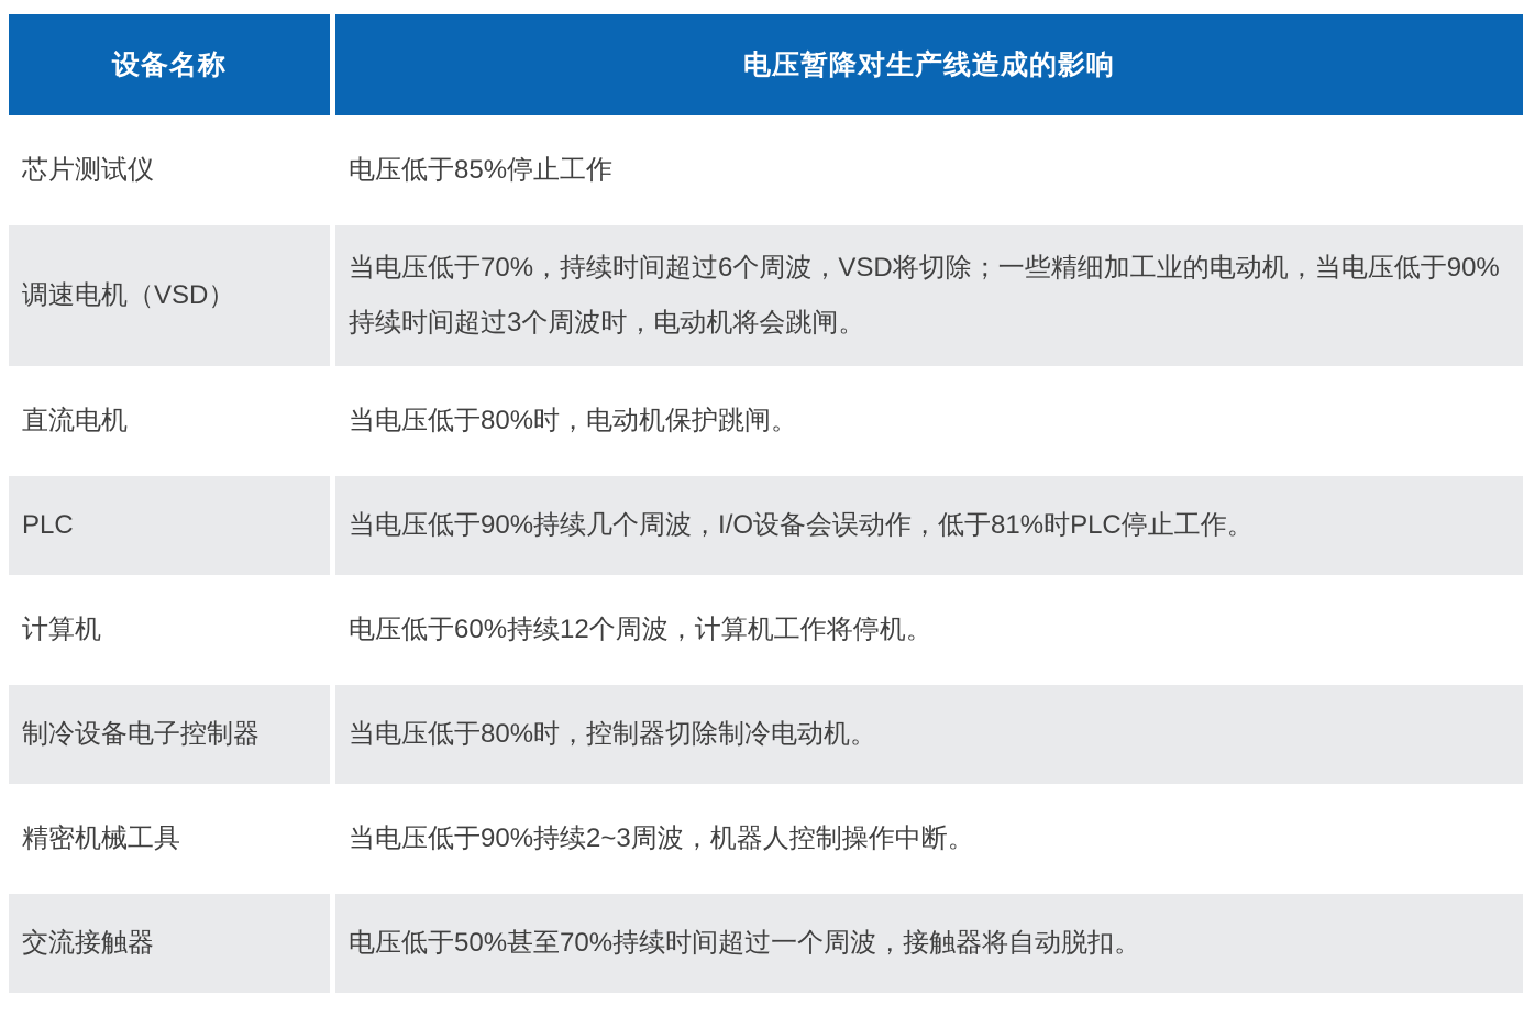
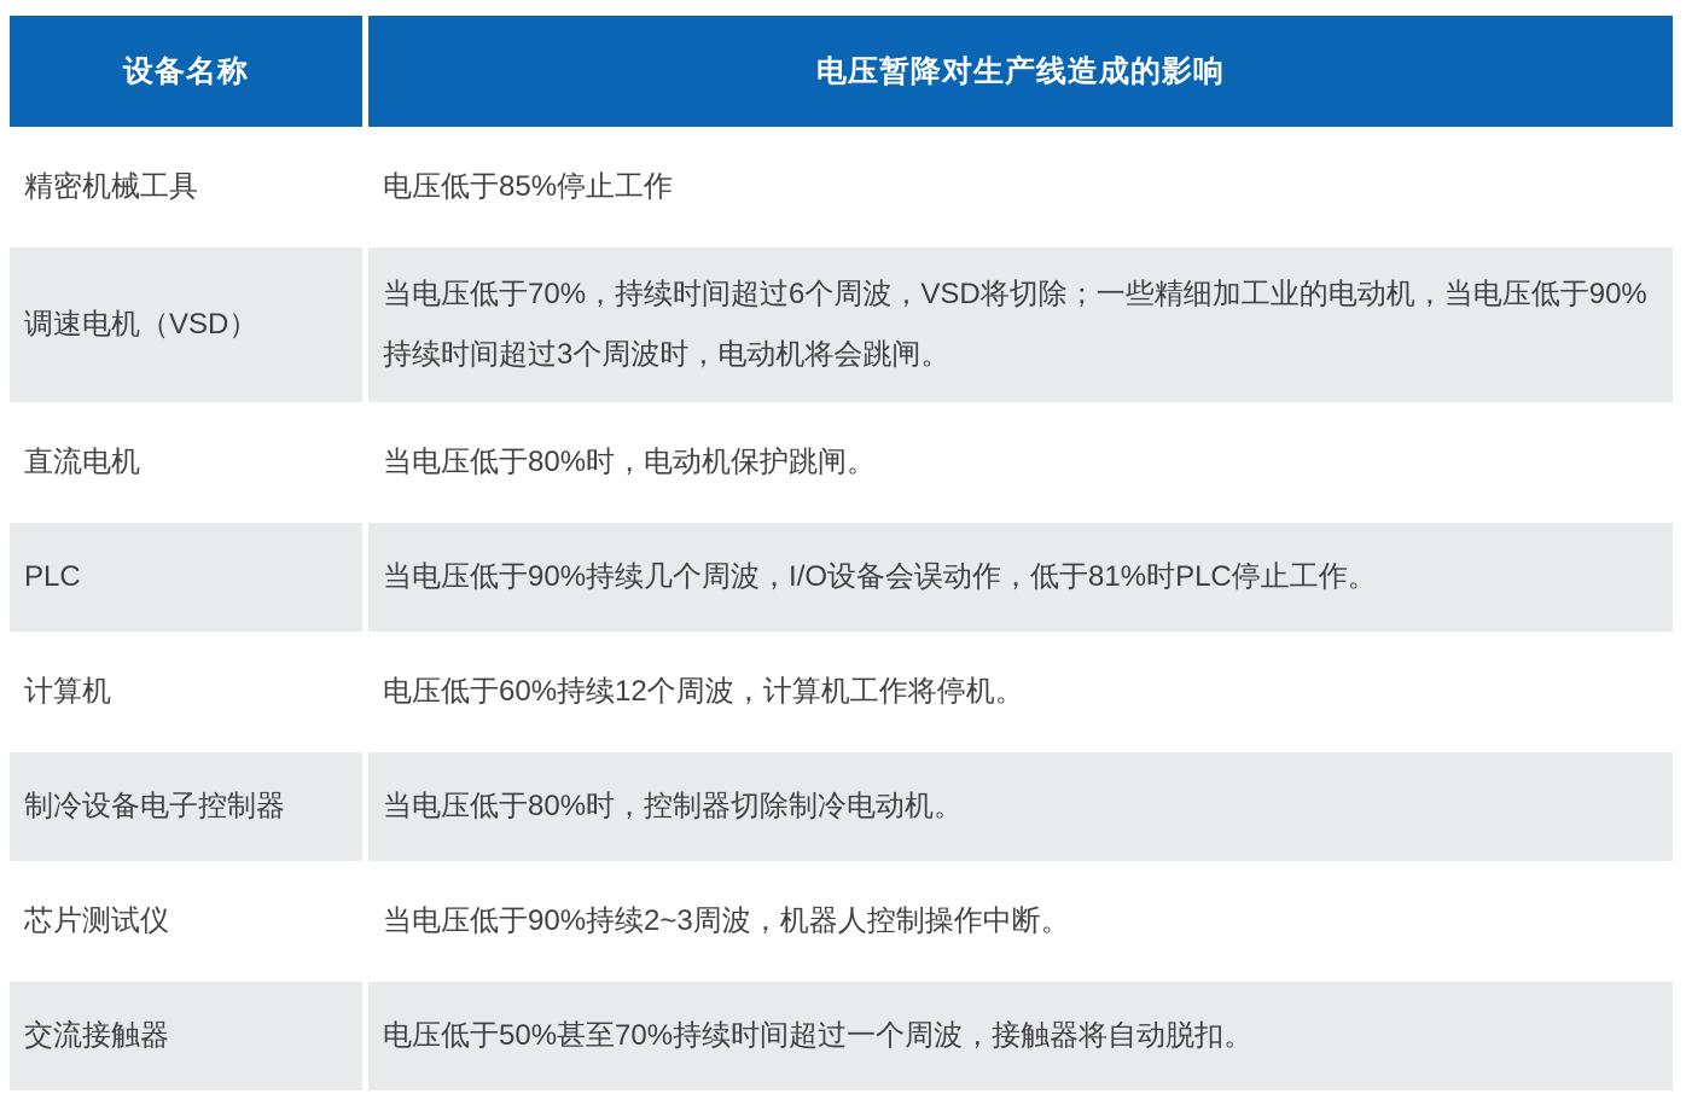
  设备名称	电压暂降对生产线造成的影响
- 芯片测试仪	电压低于85%停止工作
+ 精密机械工具	电压低于85%停止工作
  调速电机（VSD）	当电压低于70%，持续时间超过6个周波，VSD将切除；一些精细加工业的电动机，当电压低于90%持续时间超过3个周波时，电动机将会跳闸。
  直流电机	当电压低于80%时，电动机保护跳闸。
  PLC	当电压低于90%持续几个周波，I/O设备会误动作，低于81%时PLC停止工作。
  计算机	电压低于60%持续12个周波，计算机工作将停机。
  制冷设备电子控制器	当电压低于80%时，控制器切除制冷电动机。
- 精密机械工具	当电压低于90%持续2~3周波，机器人控制操作中断。
+ 芯片测试仪	当电压低于90%持续2~3周波，机器人控制操作中断。
  交流接触器	电压低于50%甚至70%持续时间超过一个周波，接触器将自动脱扣。
